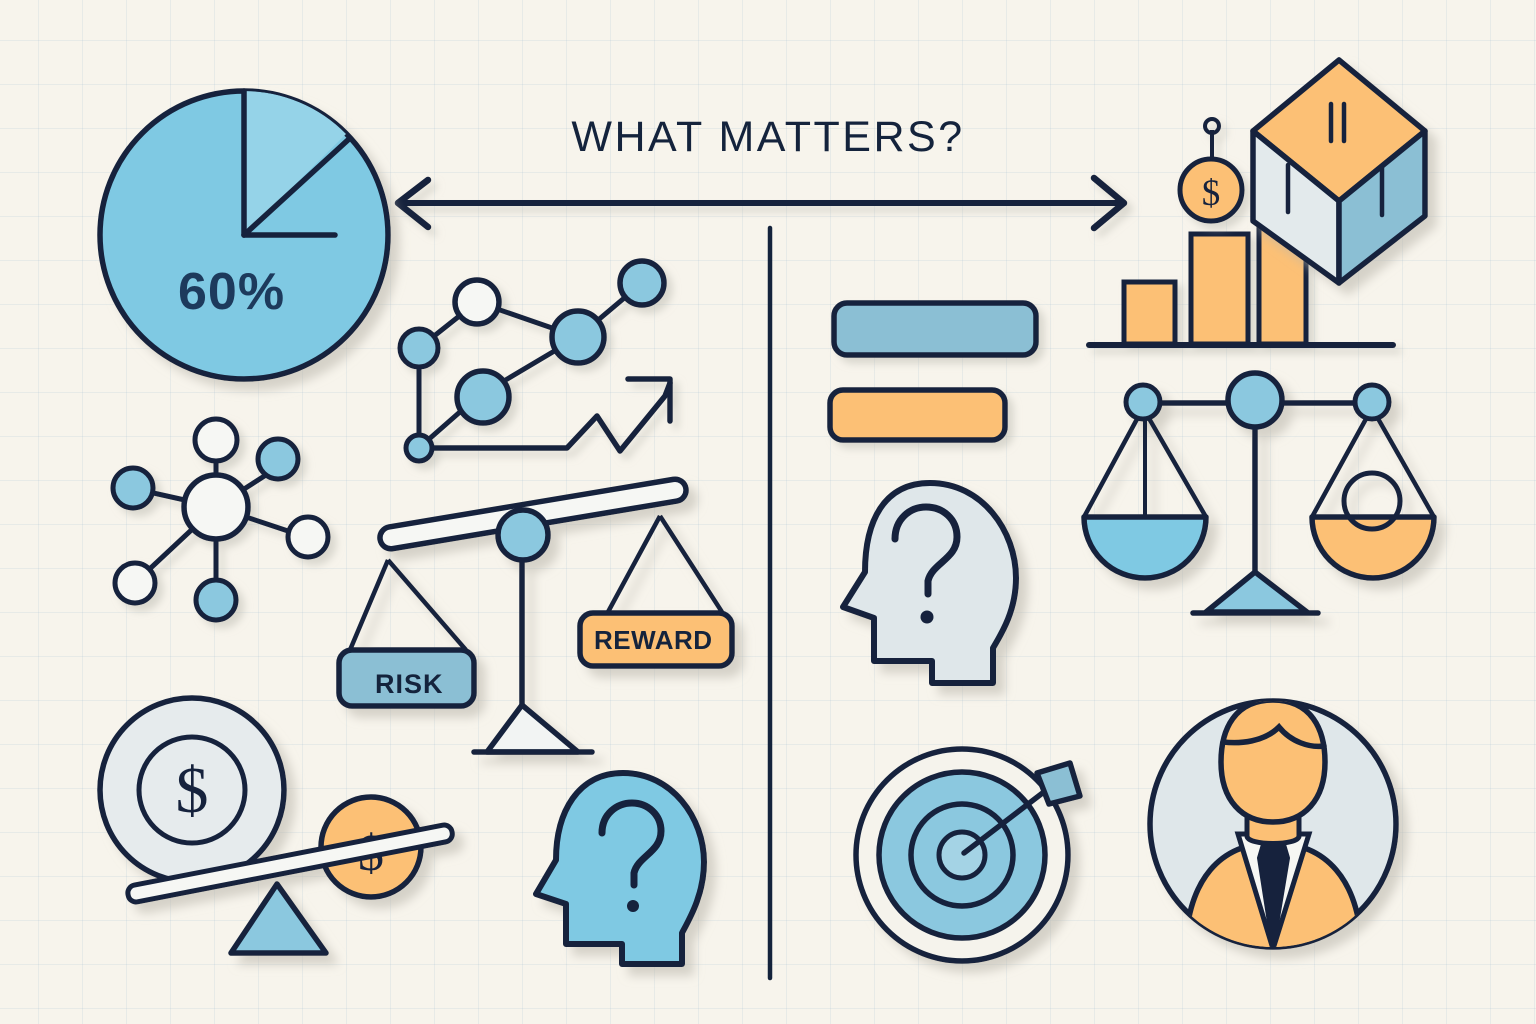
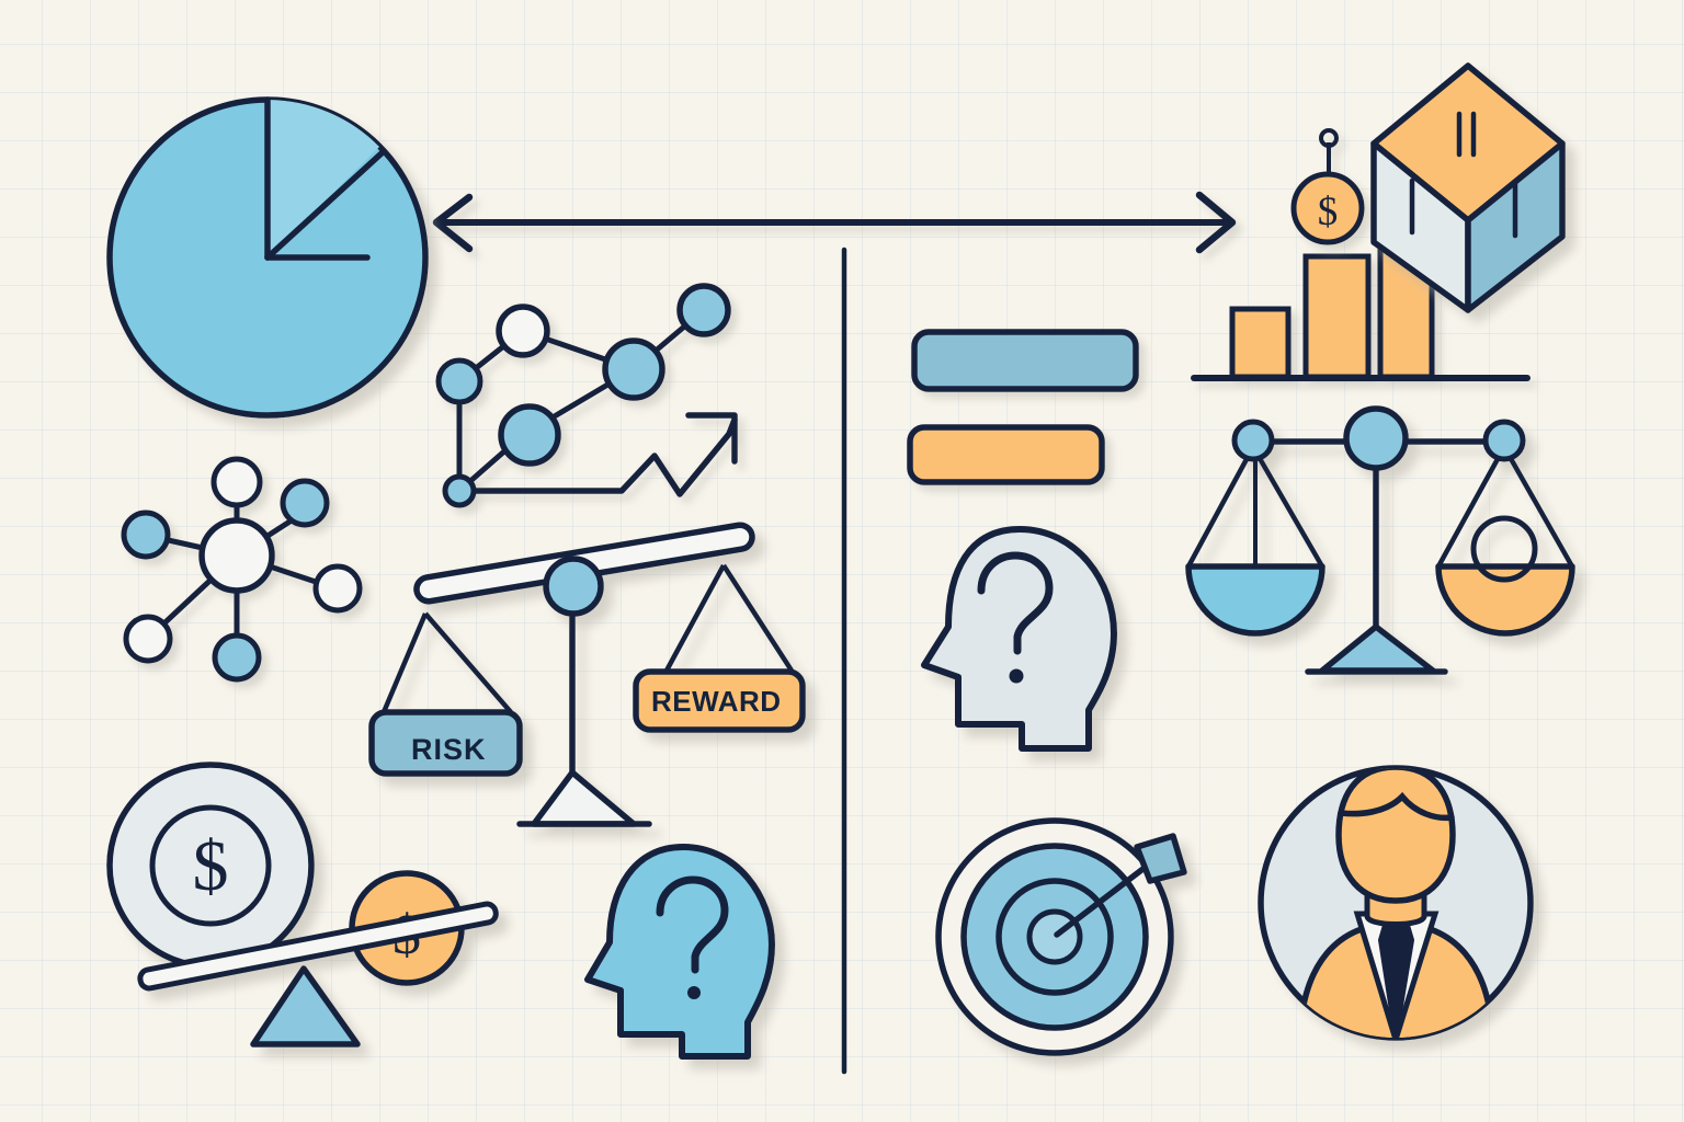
  $
  $
- WHAT MATTERS?
- 60%
  RISK
  REWARD
